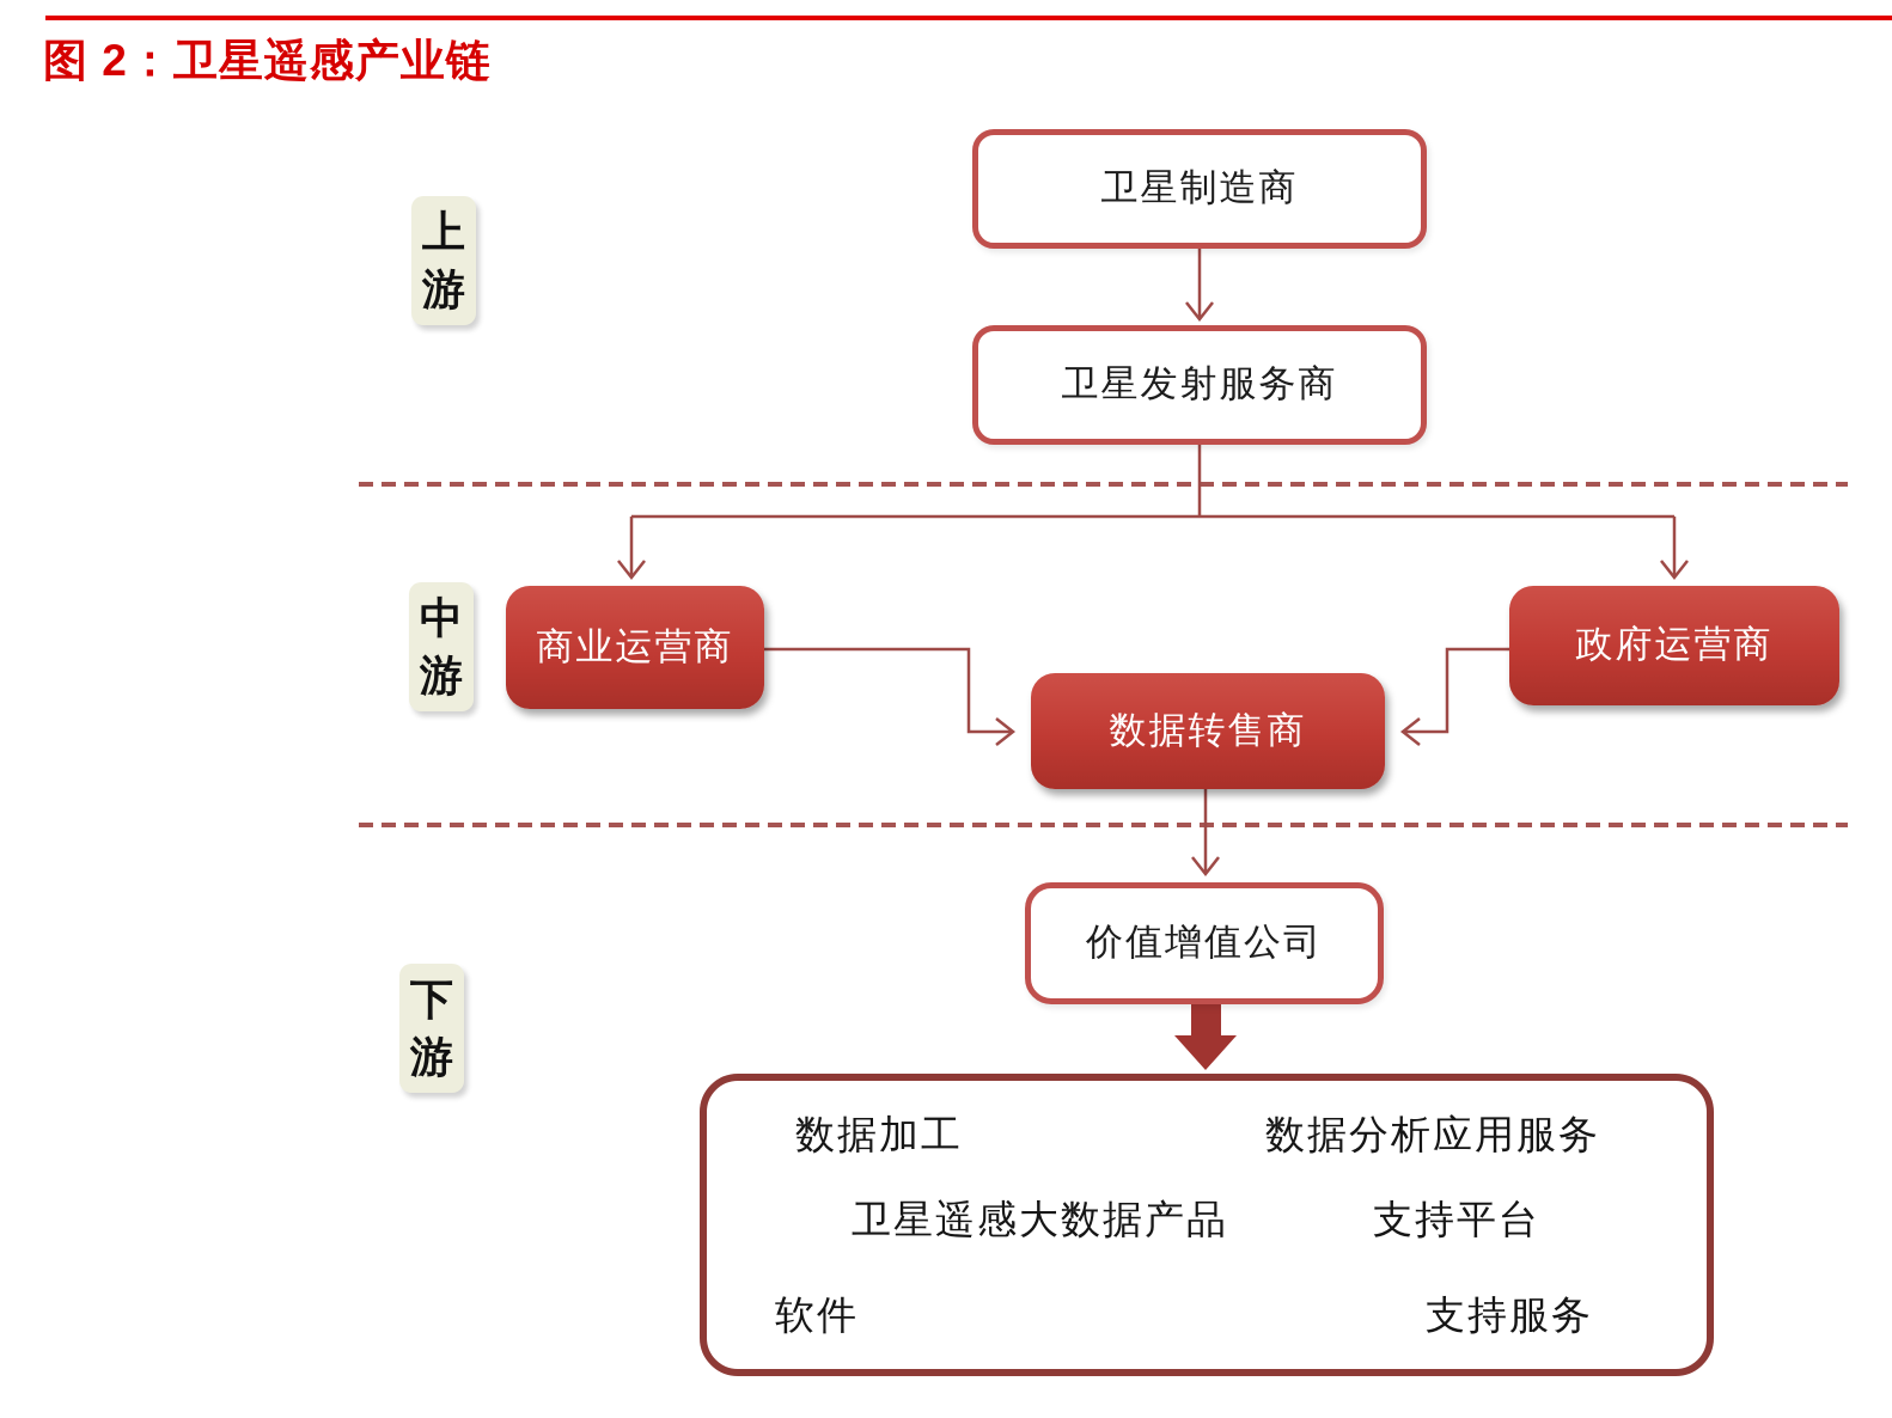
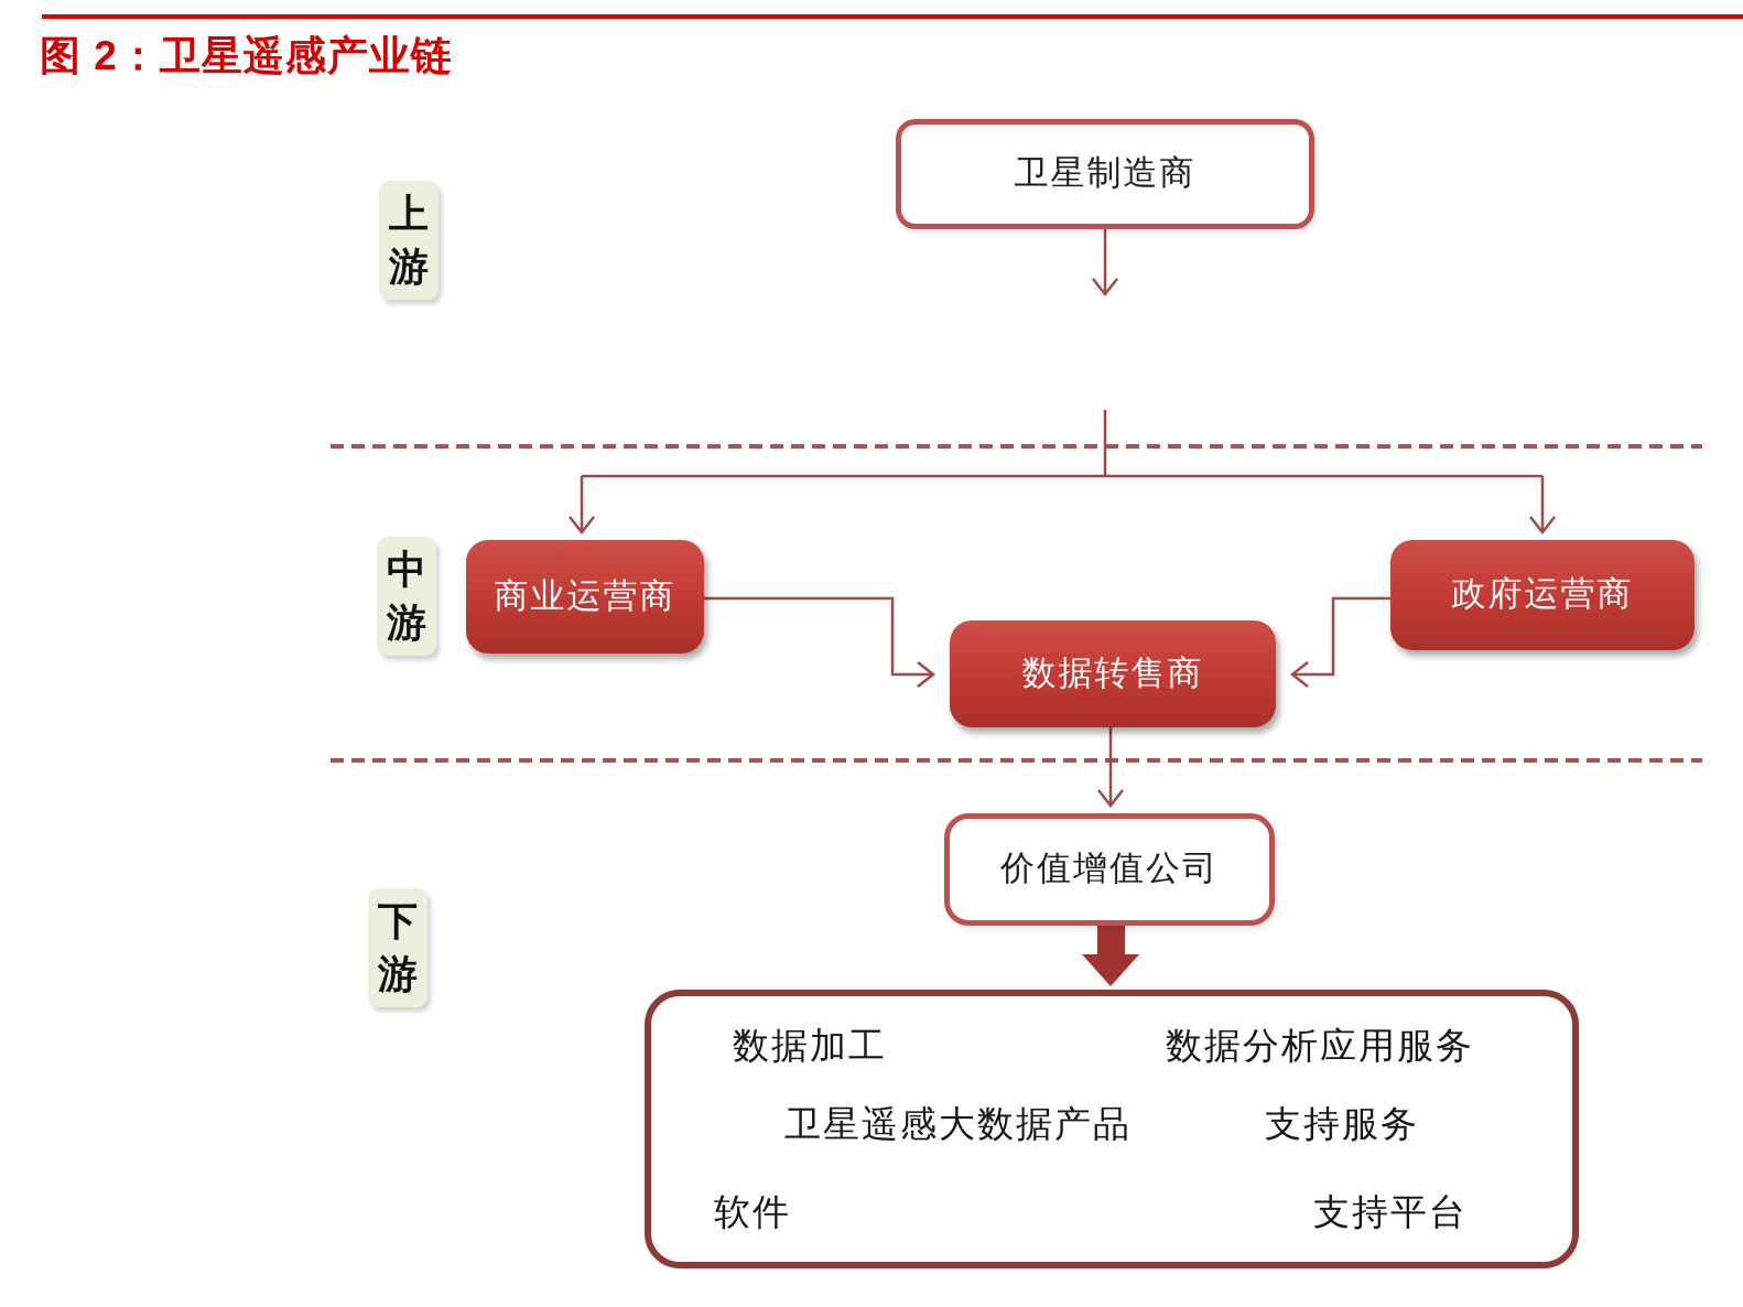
  图 2：卫星遥感产业链
  上游
  中游
  下游
  卫星制造商
- 卫星发射服务商
  商业运营商
  政府运营商
  数据转售商
  价值增值公司
  数据加工
  数据分析应用服务
  卫星遥感大数据产品
- 支持平台
+ 支持服务
  软件
- 支持服务
+ 支持平台
